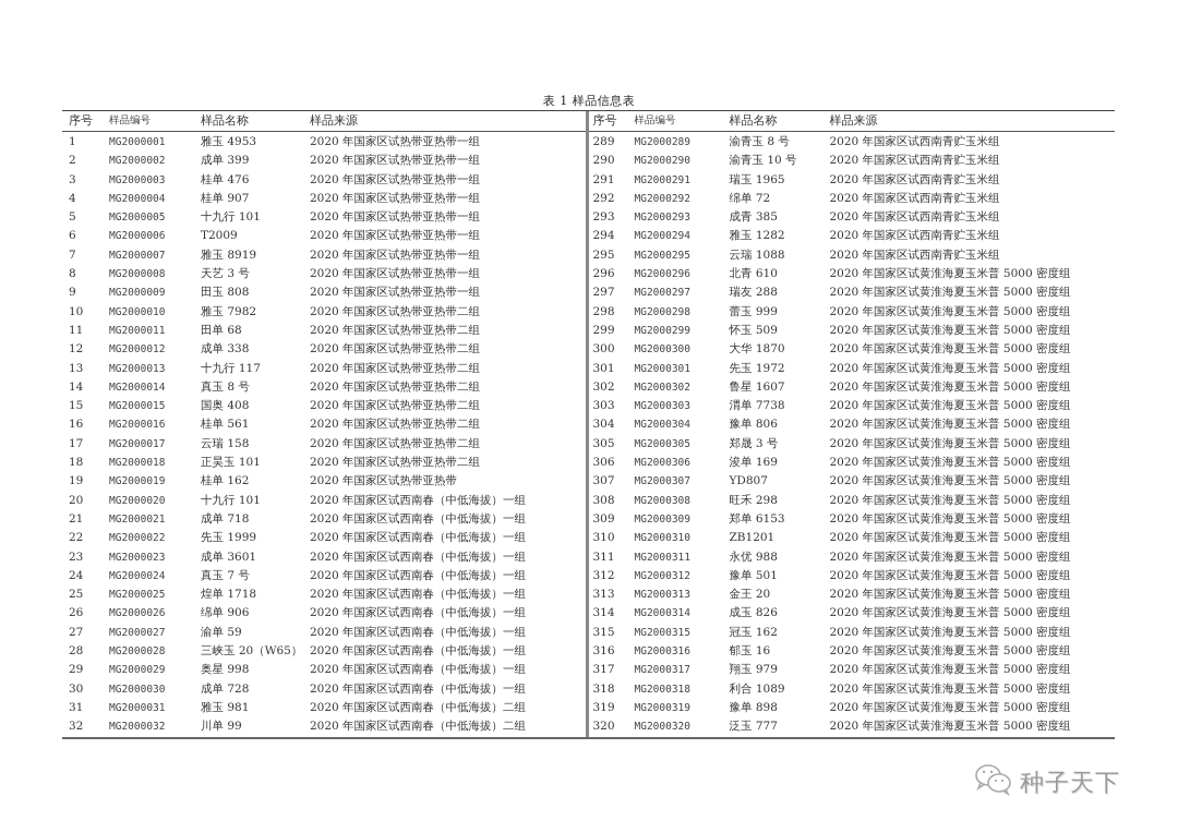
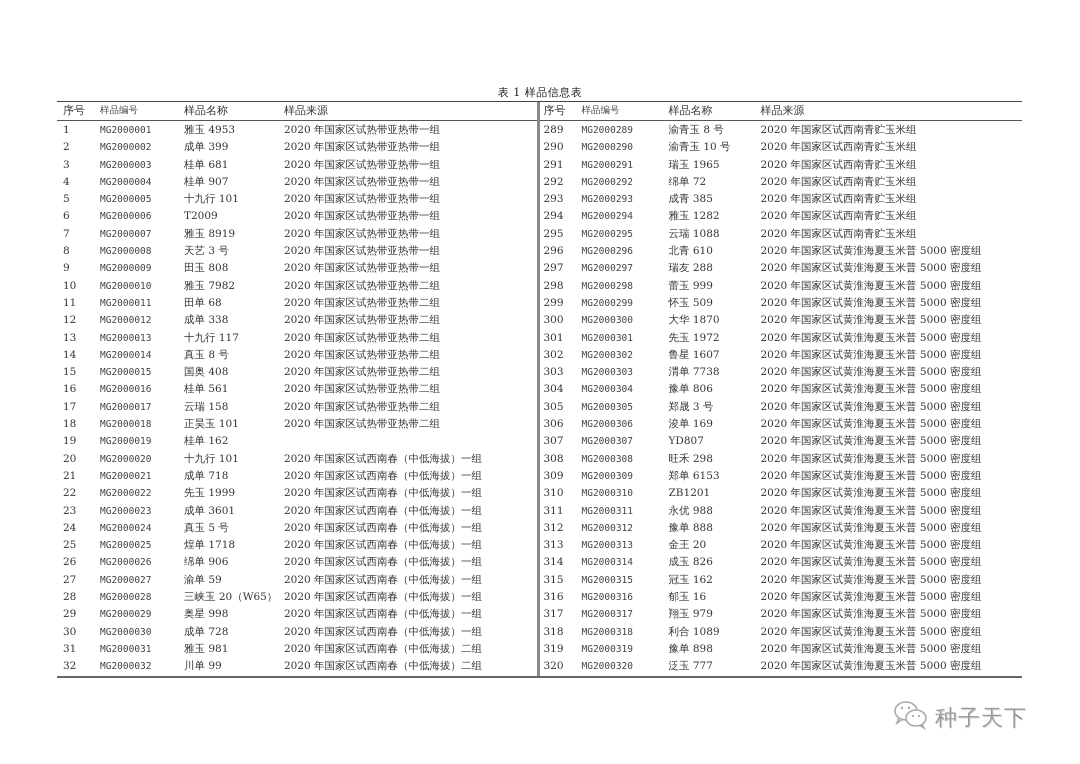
  表 1 样品信息表
  序号
  样品编号
  样品名称
  样品来源
  1
  MG2000001
  雅玉 4953
  2020 年国家区试热带亚热带一组
  2
  MG2000002
  成单 399
  2020 年国家区试热带亚热带一组
  3
  MG2000003
- 桂单 476
+ 桂单 681
  2020 年国家区试热带亚热带一组
  4
  MG2000004
  桂单 907
  2020 年国家区试热带亚热带一组
  5
  MG2000005
  十九行 101
  2020 年国家区试热带亚热带一组
  6
  MG2000006
  T2009
  2020 年国家区试热带亚热带一组
  7
  MG2000007
  雅玉 8919
  2020 年国家区试热带亚热带一组
  8
  MG2000008
  天艺 3 号
  2020 年国家区试热带亚热带一组
  9
  MG2000009
  田玉 808
  2020 年国家区试热带亚热带一组
  10
  MG2000010
  雅玉 7982
  2020 年国家区试热带亚热带二组
  11
  MG2000011
  田单 68
  2020 年国家区试热带亚热带二组
  12
  MG2000012
  成单 338
  2020 年国家区试热带亚热带二组
  13
  MG2000013
  十九行 117
  2020 年国家区试热带亚热带二组
  14
  MG2000014
  真玉 8 号
  2020 年国家区试热带亚热带二组
  15
  MG2000015
  国奥 408
  2020 年国家区试热带亚热带二组
  16
  MG2000016
  桂单 561
  2020 年国家区试热带亚热带二组
  17
  MG2000017
  云瑞 158
  2020 年国家区试热带亚热带二组
  18
  MG2000018
  正昊玉 101
  2020 年国家区试热带亚热带二组
  19
  MG2000019
  桂单 162
- 2020 年国家区试热带亚热带
  20
  MG2000020
  十九行 101
  2020 年国家区试西南春（中低海拔）一组
  21
  MG2000021
  成单 718
  2020 年国家区试西南春（中低海拔）一组
  22
  MG2000022
  先玉 1999
  2020 年国家区试西南春（中低海拔）一组
  23
  MG2000023
  成单 3601
  2020 年国家区试西南春（中低海拔）一组
  24
  MG2000024
- 真玉 7 号
+ 真玉 5 号
  2020 年国家区试西南春（中低海拔）一组
  25
  MG2000025
  煌单 1718
  2020 年国家区试西南春（中低海拔）一组
  26
  MG2000026
  绵单 906
  2020 年国家区试西南春（中低海拔）一组
  27
  MG2000027
  渝单 59
  2020 年国家区试西南春（中低海拔）一组
  28
  MG2000028
  三峡玉 20（W65）
  2020 年国家区试西南春（中低海拔）一组
  29
  MG2000029
  奥星 998
  2020 年国家区试西南春（中低海拔）一组
  30
  MG2000030
  成单 728
  2020 年国家区试西南春（中低海拔）一组
  31
  MG2000031
  雅玉 981
  2020 年国家区试西南春（中低海拔）二组
  32
  MG2000032
  川单 99
  2020 年国家区试西南春（中低海拔）二组
  序号
  样品编号
  样品名称
  样品来源
  289
  MG2000289
  渝青玉 8 号
  2020 年国家区试西南青贮玉米组
  290
  MG2000290
  渝青玉 10 号
  2020 年国家区试西南青贮玉米组
  291
  MG2000291
  瑞玉 1965
  2020 年国家区试西南青贮玉米组
  292
  MG2000292
  绵单 72
  2020 年国家区试西南青贮玉米组
  293
  MG2000293
  成青 385
  2020 年国家区试西南青贮玉米组
  294
  MG2000294
  雅玉 1282
  2020 年国家区试西南青贮玉米组
  295
  MG2000295
  云瑞 1088
  2020 年国家区试西南青贮玉米组
  296
  MG2000296
  北青 610
  2020 年国家区试黄淮海夏玉米普 5000 密度组
  297
  MG2000297
  瑞友 288
  2020 年国家区试黄淮海夏玉米普 5000 密度组
  298
  MG2000298
  蕾玉 999
  2020 年国家区试黄淮海夏玉米普 5000 密度组
  299
  MG2000299
  怀玉 509
  2020 年国家区试黄淮海夏玉米普 5000 密度组
  300
  MG2000300
  大华 1870
  2020 年国家区试黄淮海夏玉米普 5000 密度组
  301
  MG2000301
  先玉 1972
  2020 年国家区试黄淮海夏玉米普 5000 密度组
  302
  MG2000302
  鲁星 1607
  2020 年国家区试黄淮海夏玉米普 5000 密度组
  303
  MG2000303
  渭单 7738
  2020 年国家区试黄淮海夏玉米普 5000 密度组
  304
  MG2000304
  豫单 806
  2020 年国家区试黄淮海夏玉米普 5000 密度组
  305
  MG2000305
  郑晟 3 号
  2020 年国家区试黄淮海夏玉米普 5000 密度组
  306
  MG2000306
  浚单 169
  2020 年国家区试黄淮海夏玉米普 5000 密度组
  307
  MG2000307
  YD807
  2020 年国家区试黄淮海夏玉米普 5000 密度组
  308
  MG2000308
  旺禾 298
  2020 年国家区试黄淮海夏玉米普 5000 密度组
  309
  MG2000309
  郑单 6153
  2020 年国家区试黄淮海夏玉米普 5000 密度组
  310
  MG2000310
  ZB1201
  2020 年国家区试黄淮海夏玉米普 5000 密度组
  311
  MG2000311
  永优 988
  2020 年国家区试黄淮海夏玉米普 5000 密度组
  312
  MG2000312
- 豫单 501
+ 豫单 888
  2020 年国家区试黄淮海夏玉米普 5000 密度组
  313
  MG2000313
  金王 20
  2020 年国家区试黄淮海夏玉米普 5000 密度组
  314
  MG2000314
  成玉 826
  2020 年国家区试黄淮海夏玉米普 5000 密度组
  315
  MG2000315
  冠玉 162
  2020 年国家区试黄淮海夏玉米普 5000 密度组
  316
  MG2000316
  郁玉 16
  2020 年国家区试黄淮海夏玉米普 5000 密度组
  317
  MG2000317
  翔玉 979
  2020 年国家区试黄淮海夏玉米普 5000 密度组
  318
  MG2000318
  利合 1089
  2020 年国家区试黄淮海夏玉米普 5000 密度组
  319
  MG2000319
  豫单 898
  2020 年国家区试黄淮海夏玉米普 5000 密度组
  320
  MG2000320
  泛玉 777
  2020 年国家区试黄淮海夏玉米普 5000 密度组
  种子天下
